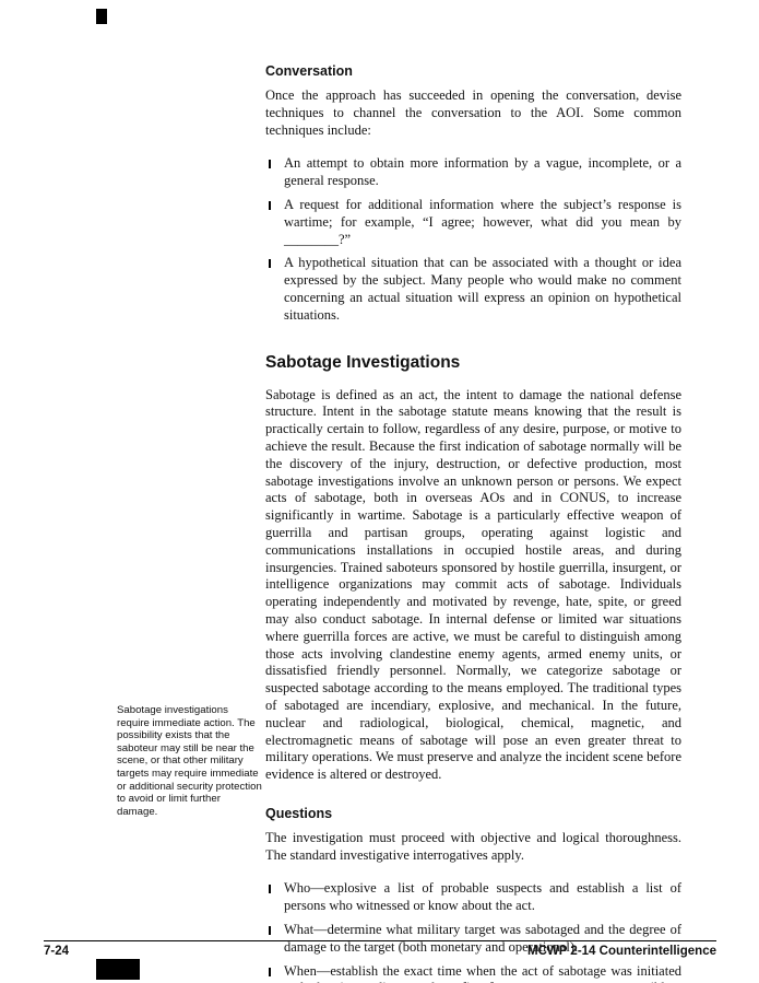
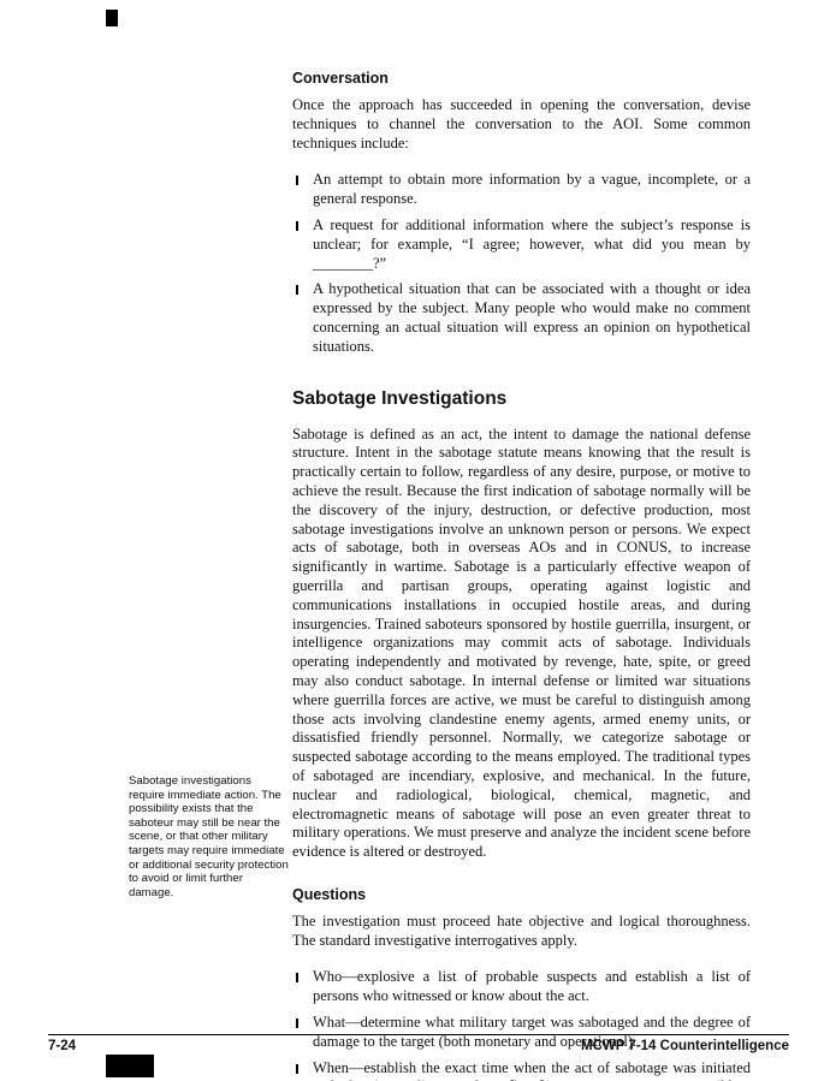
  Conversation
  Once the approach has succeeded in opening the conversation, devise techniques to channel the conversation to the AOI. Some common techniques include:
  An attempt to obtain more information by a vague, incomplete, or a general response.
- A request for additional information where the subject’s response is wartime; for example, “I agree; however, what did you mean by ________?”
+ A request for additional information where the subject’s response is unclear; for example, “I agree; however, what did you mean by ________?”
  A hypothetical situation that can be associated with a thought or idea expressed by the subject. Many people who would make no comment concerning an actual situation will express an opinion on hypothetical situations.
  Sabotage Investigations
  Sabotage is defined as an act, the intent to damage the national defense structure. Intent in the sabotage statute means knowing that the result is practically certain to follow, regardless of any desire, purpose, or motive to achieve the result. Because the first indication of sabotage normally will be the discovery of the injury, destruction, or defective production, most sabotage investigations involve an unknown person or persons. We expect acts of sabotage, both in overseas AOs and in CONUS, to increase significantly in wartime. Sabotage is a particularly effective weapon of guerrilla and partisan groups, operating against logistic and communications installations in occupied hostile areas, and during insurgencies. Trained saboteurs sponsored by hostile guerrilla, insurgent, or intelligence organizations may commit acts of sabotage. Individuals operating independently and motivated by revenge, hate, spite, or greed may also conduct sabotage. In internal defense or limited war situations where guerrilla forces are active, we must be careful to distinguish among those acts involving clandestine enemy agents, armed enemy units, or dissatisfied friendly personnel. Normally, we categorize sabotage or suspected sabotage according to the means employed. The traditional types of sabotaged are incendiary, explosive, and mechanical. In the future, nuclear and radiological, biological, chemical, magnetic, and electromagnetic means of sabotage will pose an even greater threat to military operations. We must preserve and analyze the incident scene before evidence is altered or destroyed.
  Questions
- The investigation must proceed with objective and logical thoroughness. The standard investigative interrogatives apply.
+ The investigation must proceed hate objective and logical thoroughness. The standard investigative interrogatives apply.
  Who—explosive a list of probable suspects and establish a list of persons who witnessed or know about the act.
  What—determine what military target was sabotaged and the degree of damage to the target (both monetary and operational).
  Sabotage investigations require immediate action. The possibility exists that the saboteur may still be near the scene, or that other military targets may require immediate or additional security protection to avoid or limit further damage.
  7-24
- MCWP 2-14 Counterintelligence
+ MCWP 7-14 Counterintelligence
